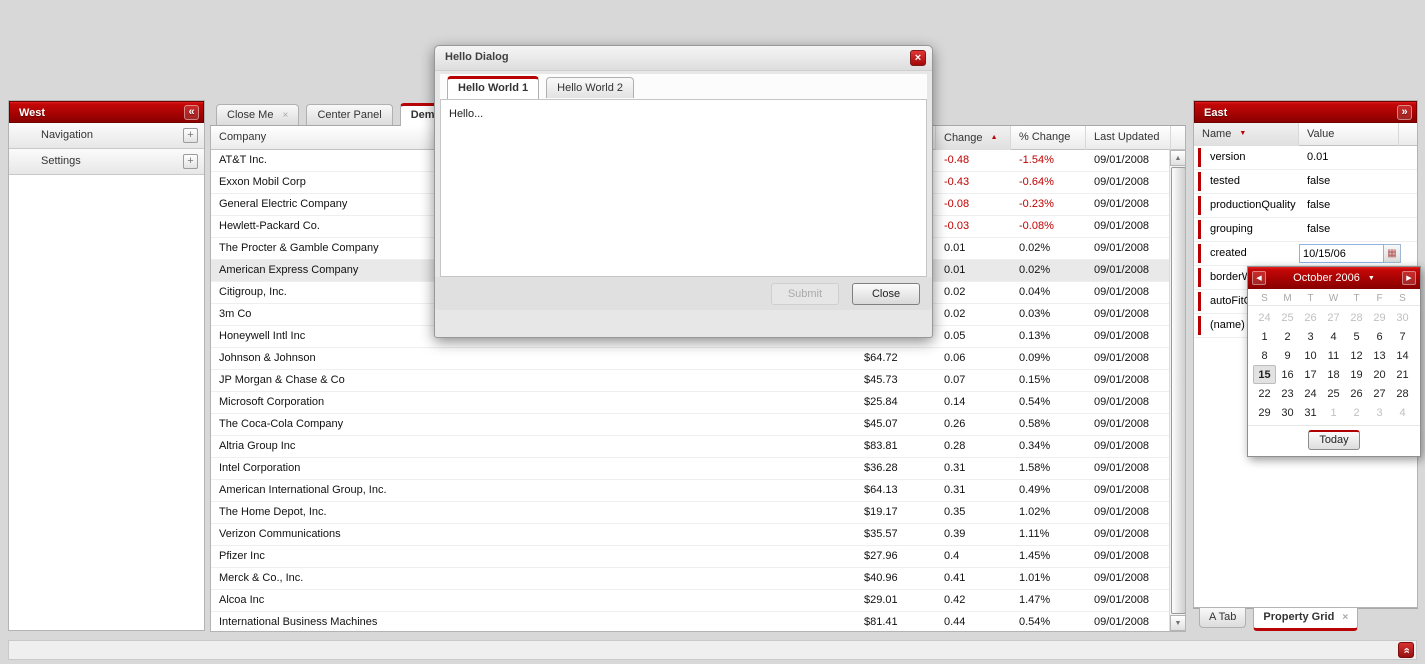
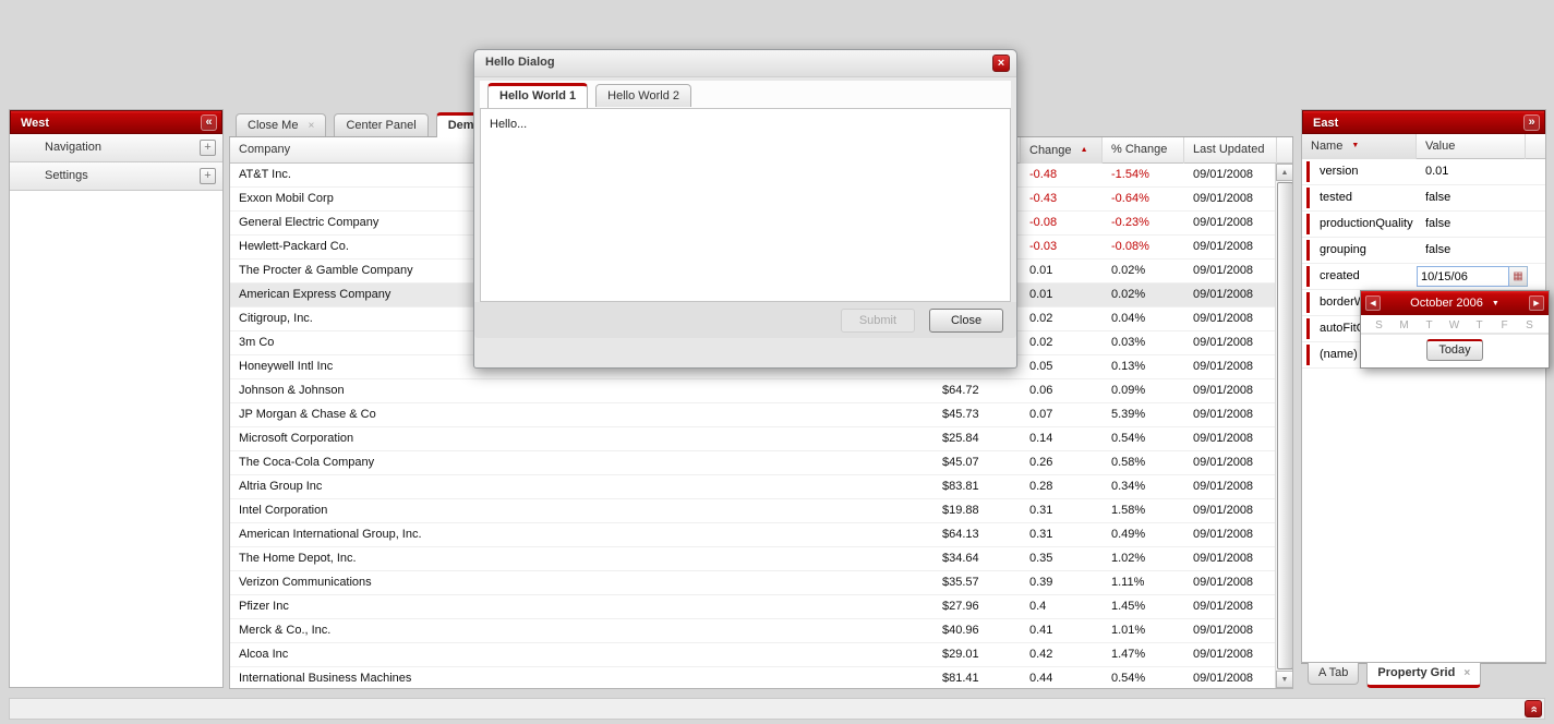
  West
  «
  Navigation
  +
  Settings
  +
  Close Me × Center Panel Dem
  Company
  Change
  % Change
  Last Updated
  AT&T Inc.
  -0.48
  -1.54%
  09/01/2008
  Exxon Mobil Corp
  -0.43
  -0.64%
  09/01/2008
  General Electric Company
  -0.08
  -0.23%
  09/01/2008
  Hewlett-Packard Co.
  -0.03
  -0.08%
  09/01/2008
  The Procter & Gamble Company
  0.01
  0.02%
  09/01/2008
  American Express Company
  0.01
  0.02%
  09/01/2008
  Citigroup, Inc.
  0.02
  0.04%
  09/01/2008
  3m Co
  0.02
  0.03%
  09/01/2008
  Honeywell Intl Inc
  0.05
  0.13%
  09/01/2008
  Johnson & Johnson
  $64.72
  0.06
  0.09%
  09/01/2008
  JP Morgan & Chase & Co
  $45.73
  0.07
- 0.15%
+ 5.39%
  09/01/2008
  Microsoft Corporation
  $25.84
  0.14
  0.54%
  09/01/2008
  The Coca-Cola Company
  $45.07
  0.26
  0.58%
  09/01/2008
  Altria Group Inc
  $83.81
  0.28
  0.34%
  09/01/2008
  Intel Corporation
- $36.28
+ $19.88
  0.31
  1.58%
  09/01/2008
  American International Group, Inc.
  $64.13
  0.31
  0.49%
  09/01/2008
  The Home Depot, Inc.
- $19.17
+ $34.64
  0.35
  1.02%
  09/01/2008
  Verizon Communications
  $35.57
  0.39
  1.11%
  09/01/2008
  Pfizer Inc
  $27.96
  0.4
  1.45%
  09/01/2008
  Merck & Co., Inc.
  $40.96
  0.41
  1.01%
  09/01/2008
  Alcoa Inc
  $29.01
  0.42
  1.47%
  09/01/2008
  International Business Machines
  $81.41
  0.44
  0.54%
  09/01/2008
  East
  »
  Name
  Value
  version
  0.01
  tested
  false
  productionQuality
  false
  grouping
  false
  created
  10/15/06
  ▦
  border
  autoFit
  (name)
  A Tab Property Grid ×
  October 2006
  S M T W T F S
- 24 25 26 27 28 29 301 2 3 4 5 6 78 9 10 11 12 13 1415 16 17 18 19 20 2122 23 24 25 26 27 2829 30 31 1 2 3 4
  Today
  Hello Dialog
  ×
  Hello World 1 Hello World 2
  Hello...
  Submit Close
